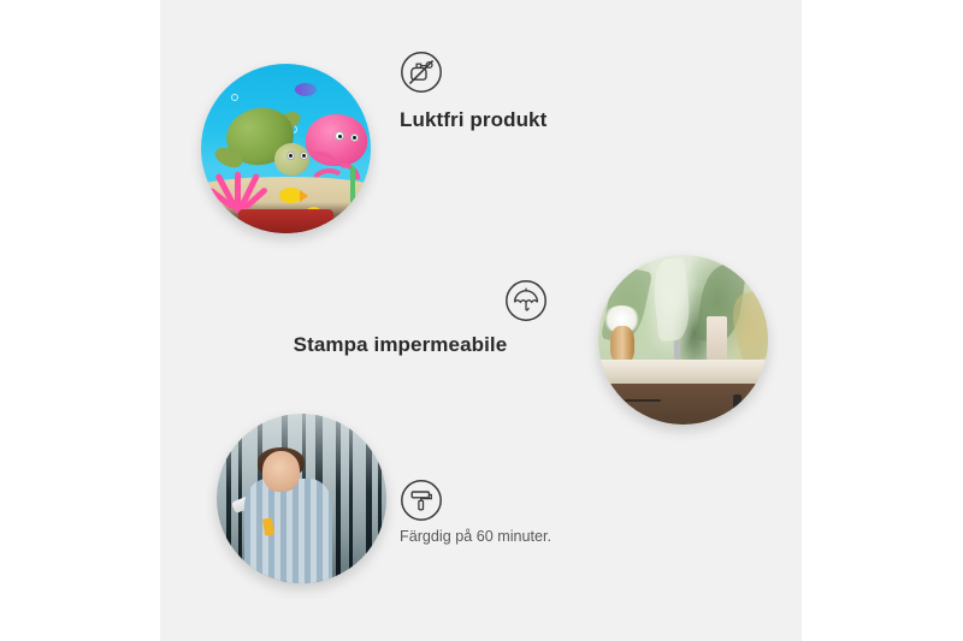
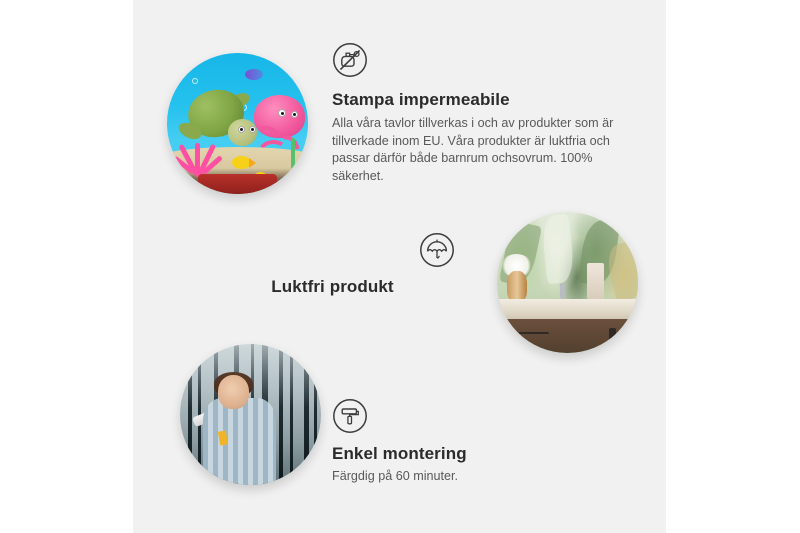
- Luktfri produkt
+ Stampa impermeabile
+ Alla våra tavlor tillverkas i och av produkter som är tillverkade inom EU. Våra produkter är luktfria och passar därför både barnrum ochsovrum. 100% säkerhet.
- Stampa impermeabile
+ Luktfri produkt
+ Enkel montering
  Färgdig på 60 minuter.
